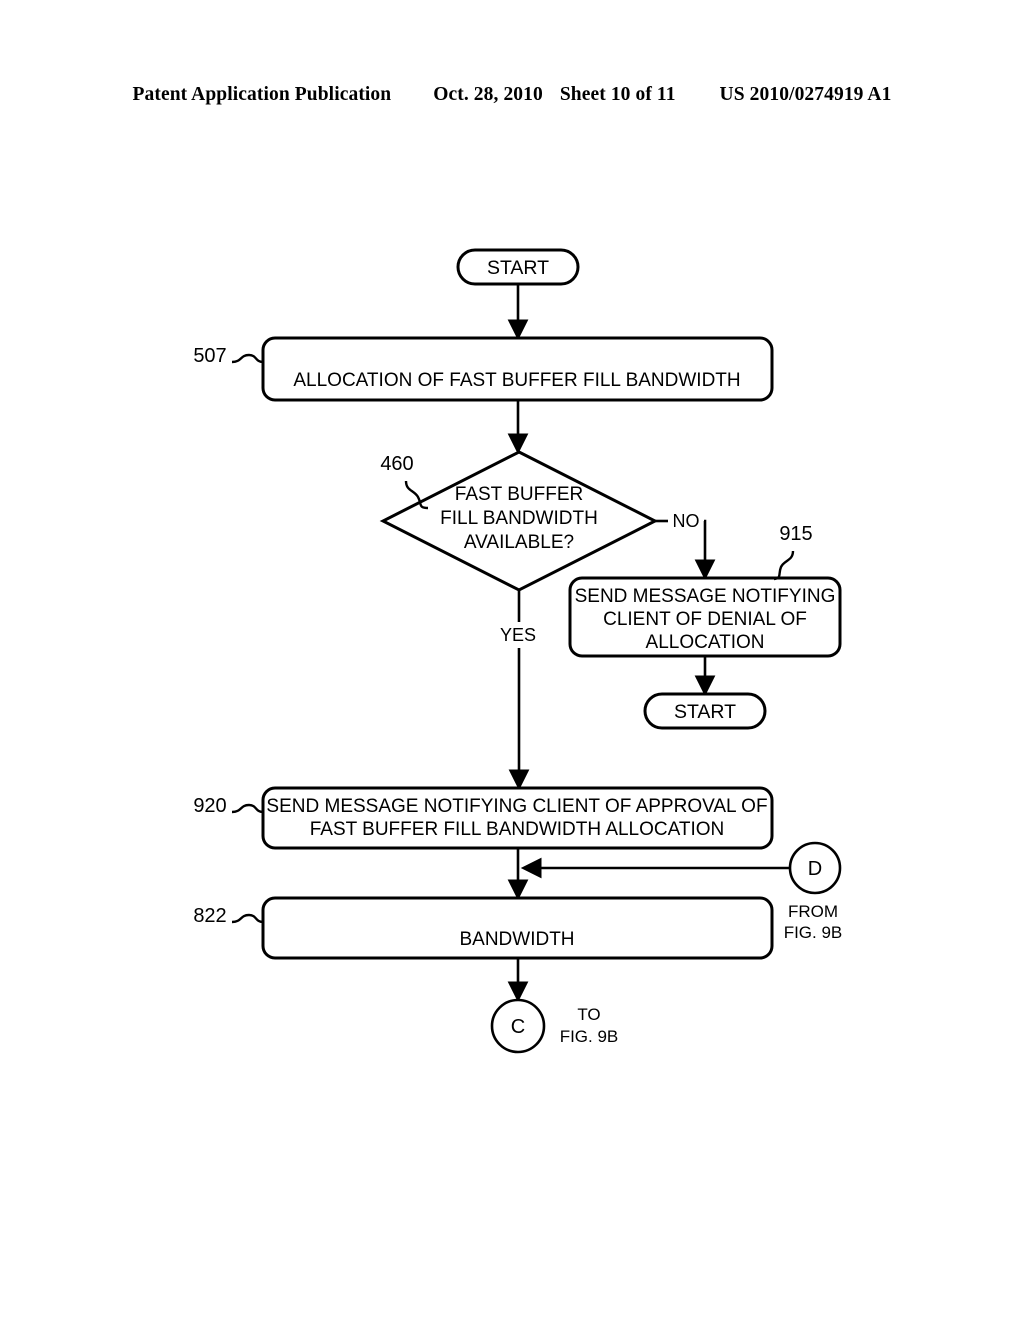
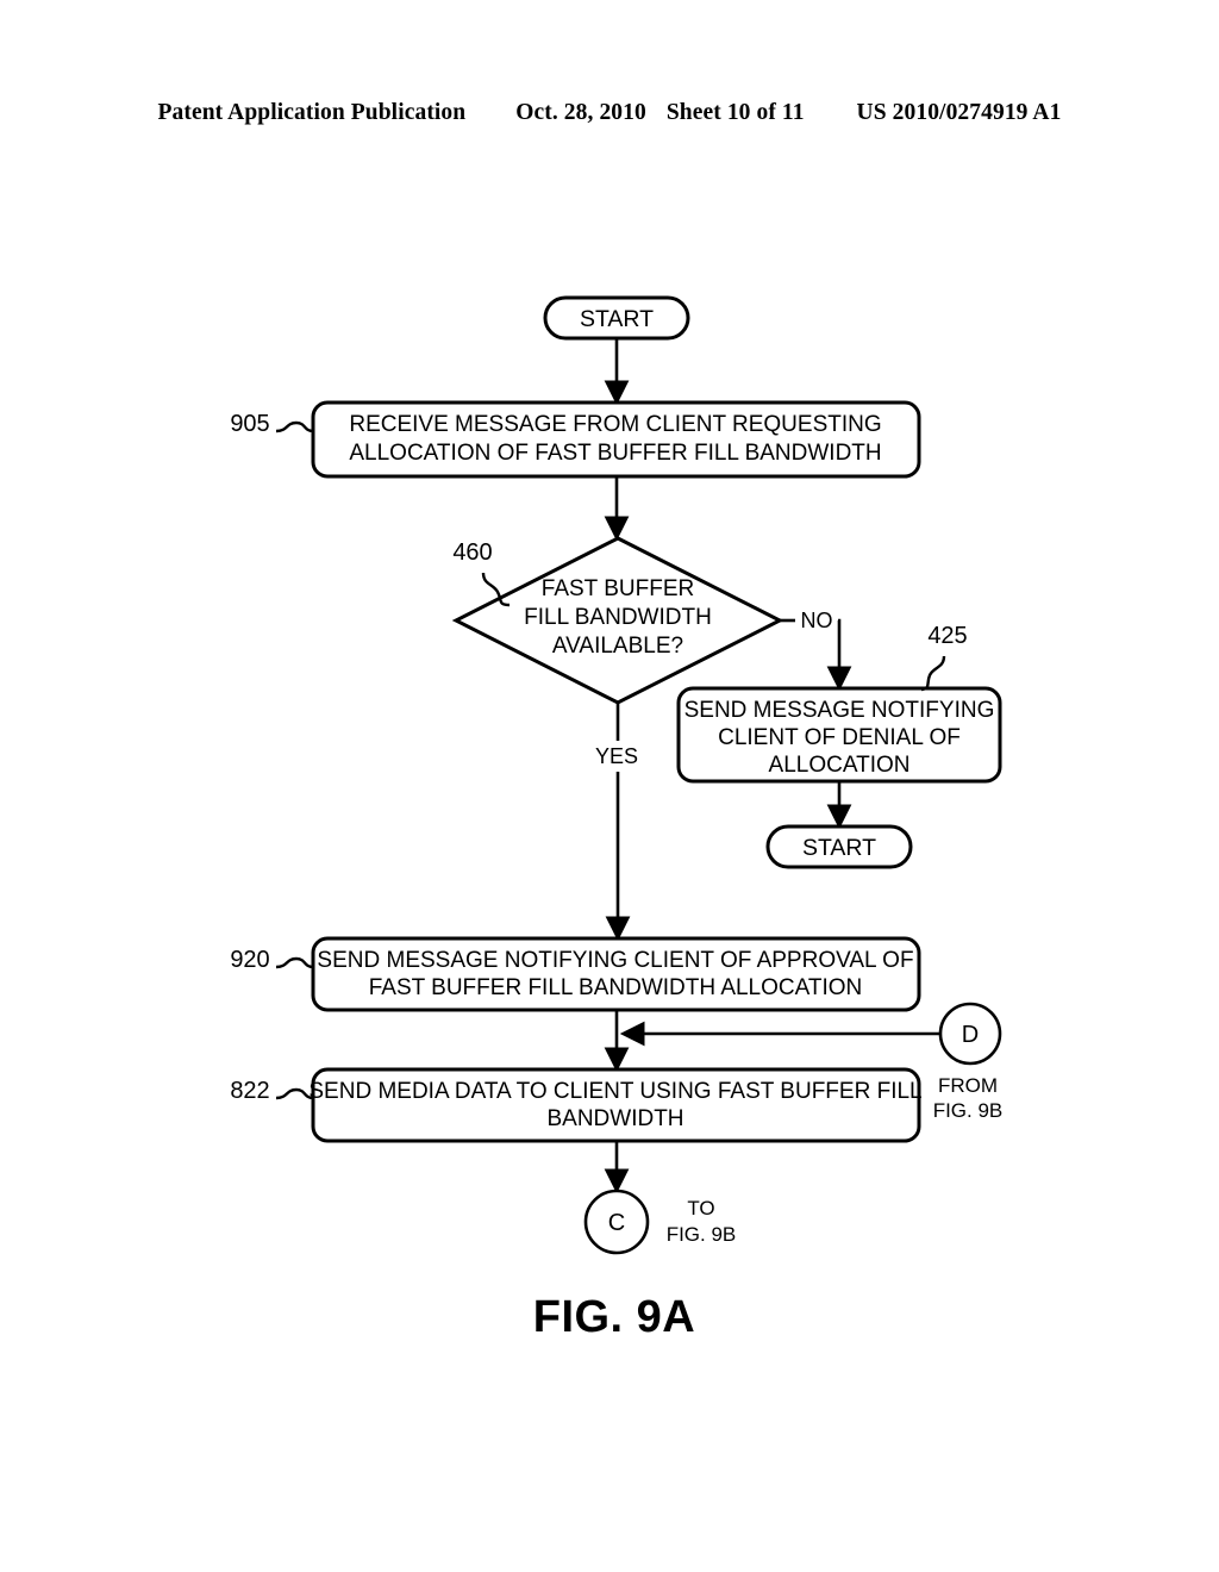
  Patent Application Publication
  Oct. 28, 2010
  Sheet 10 of 11
  US 2010/0274919 A1
  START
+ RECEIVE MESSAGE FROM CLIENT REQUESTING
  ALLOCATION OF FAST BUFFER FILL BANDWIDTH
- 507
+ 905
  FAST BUFFER
  FILL BANDWIDTH
  AVAILABLE?
  460
  NO
  SEND MESSAGE NOTIFYING
  CLIENT OF DENIAL OF
  ALLOCATION
- 915
+ 425
  START
  YES
  SEND MESSAGE NOTIFYING CLIENT OF APPROVAL OF
  FAST BUFFER FILL BANDWIDTH ALLOCATION
  920
  D
  FROM
  FIG. 9B
+ SEND MEDIA DATA TO CLIENT USING FAST BUFFER FILL
  BANDWIDTH
  822
  C
  TO
  FIG. 9B
+ FIG. 9A
